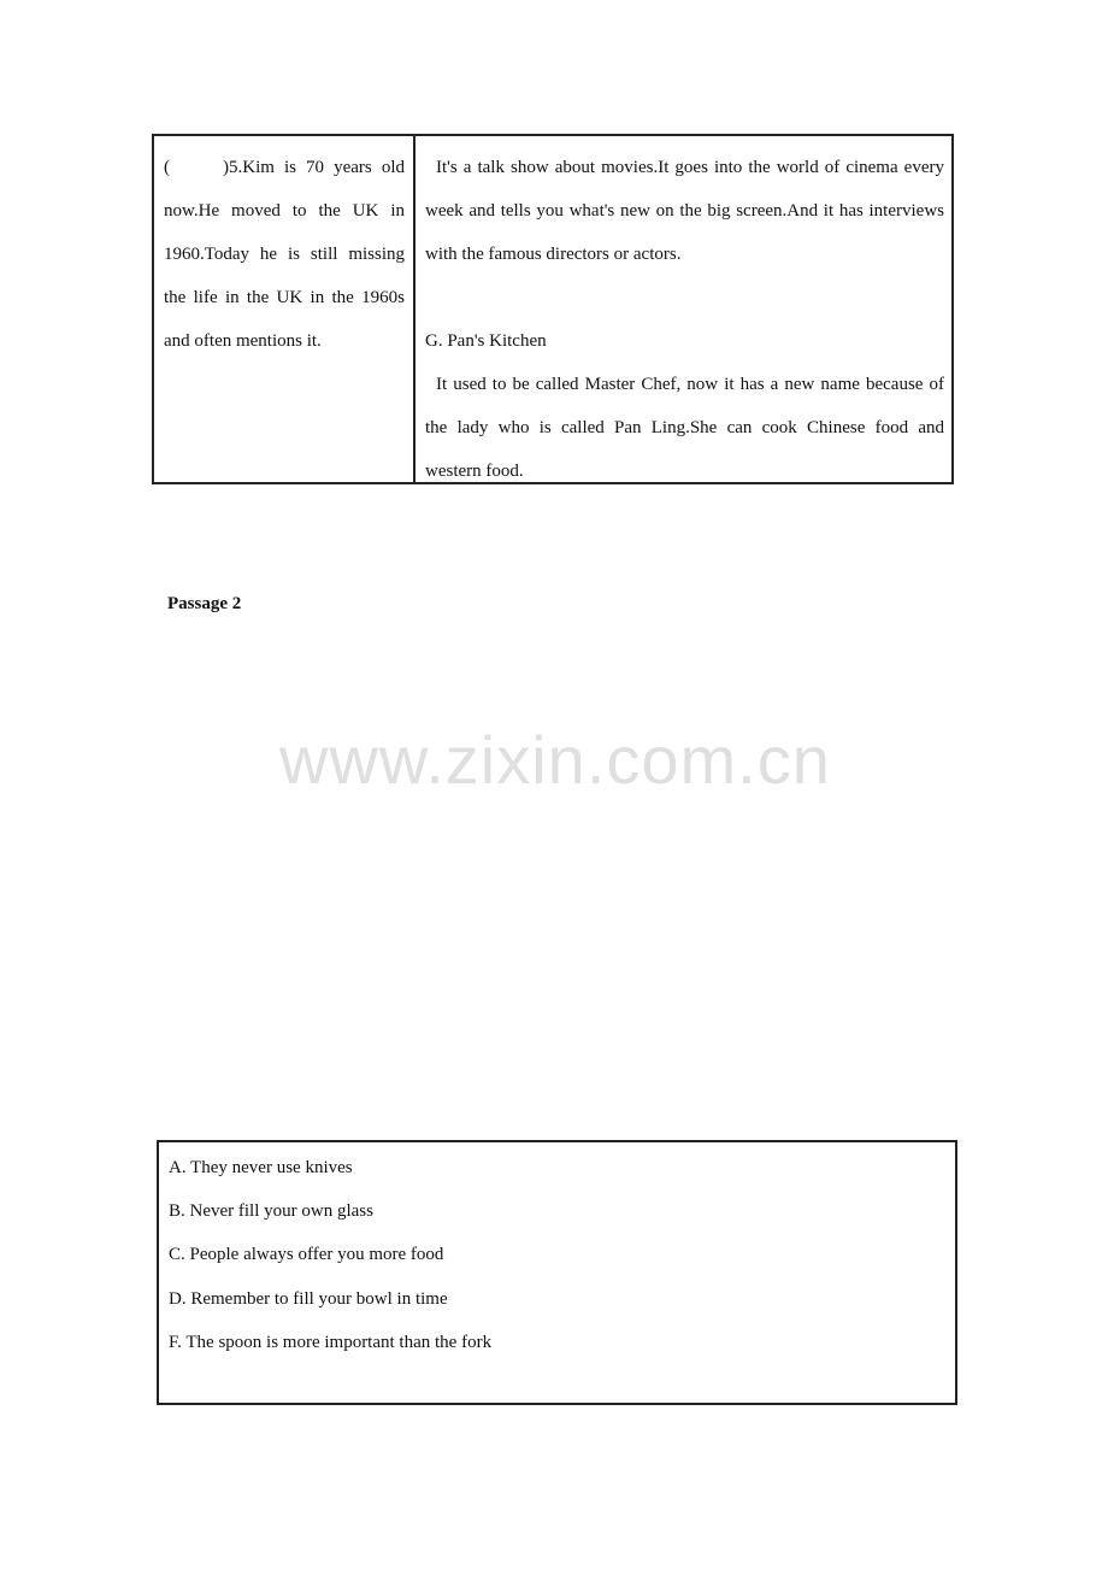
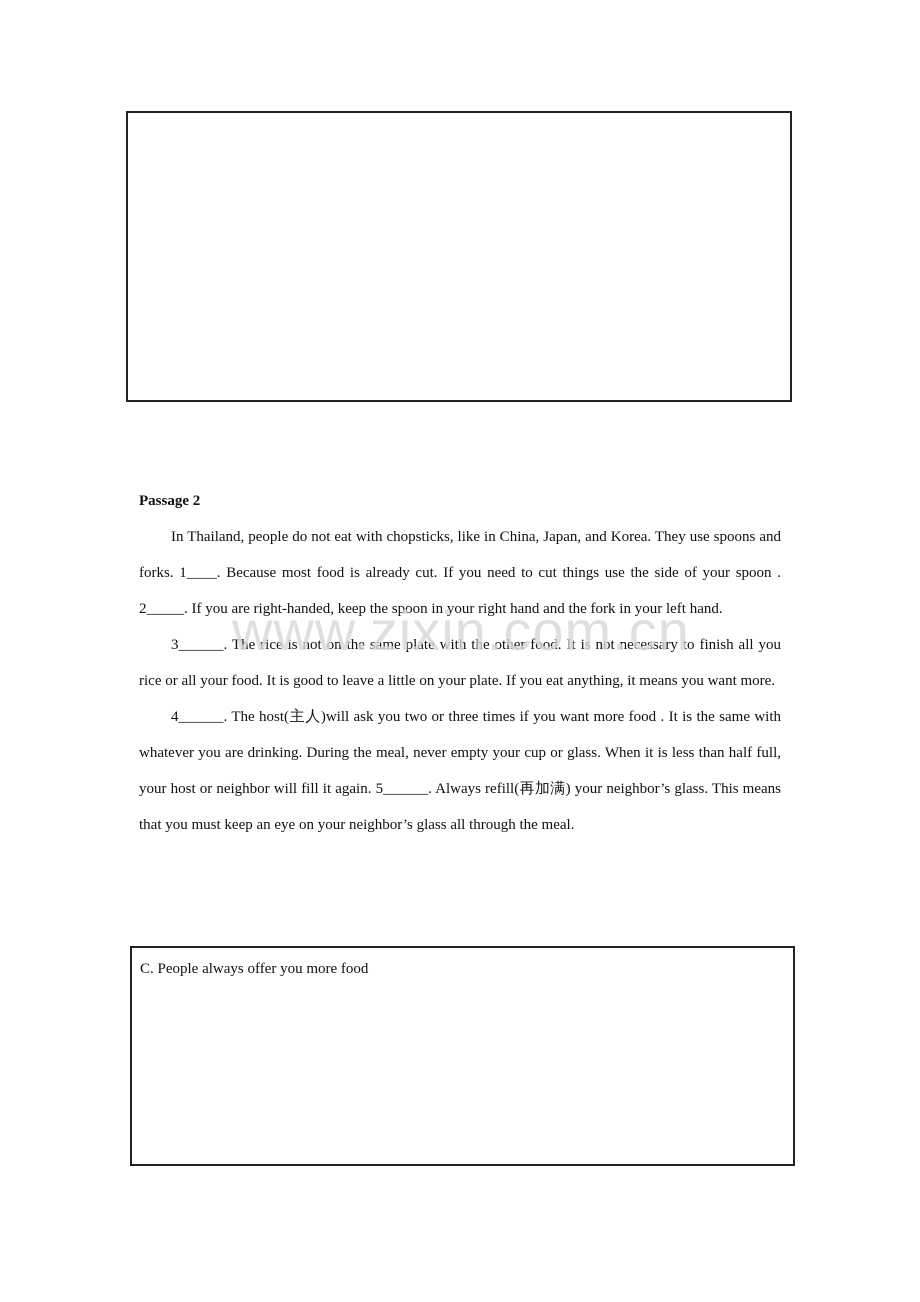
- ( )5.Kim is 70 years old now.He moved to the UK in 1960.Today he is still missing the life in the UK in the 1960s and often mentions it.
- It's a talk show about movies.It goes into the world of cinema every week and tells you what's new on the big screen.And it has interviews with the famous directors or actors.
- G. Pan's Kitchen
- It used to be called Master Chef, now it has a new name because of the lady who is called Pan Ling.She can cook Chinese food and western food.
  Passage 2
+ In Thailand, people do not eat with chopsticks, like in China, Japan, and Korea. They use spoons and forks. 1____. Because most food is already cut. If you need to cut things use the side of your spoon . 2_____. If you are right-handed, keep the spoon in your right hand and the fork in your left hand.
+ 3______. The rice is not on the same plate with the other food. It is not necessary to finish all you rice or all your food. It is good to leave a little on your plate. If you eat anything, it means you want more.
+ 4______. The host(主人)will ask you two or three times if you want more food . It is the same with whatever you are drinking. During the meal, never empty your cup or glass. When it is less than half full, your host or neighbor will fill it again. 5______. Always refill(再加满) your neighbor’s glass. This means that you must keep an eye on your neighbor’s glass all through the meal.
  www.zixin.com.cn
- A. They never use knives
- B. Never fill your own glass
  C. People always offer you more food
- D. Remember to fill your bowl in time
- F. The spoon is more important than the fork
